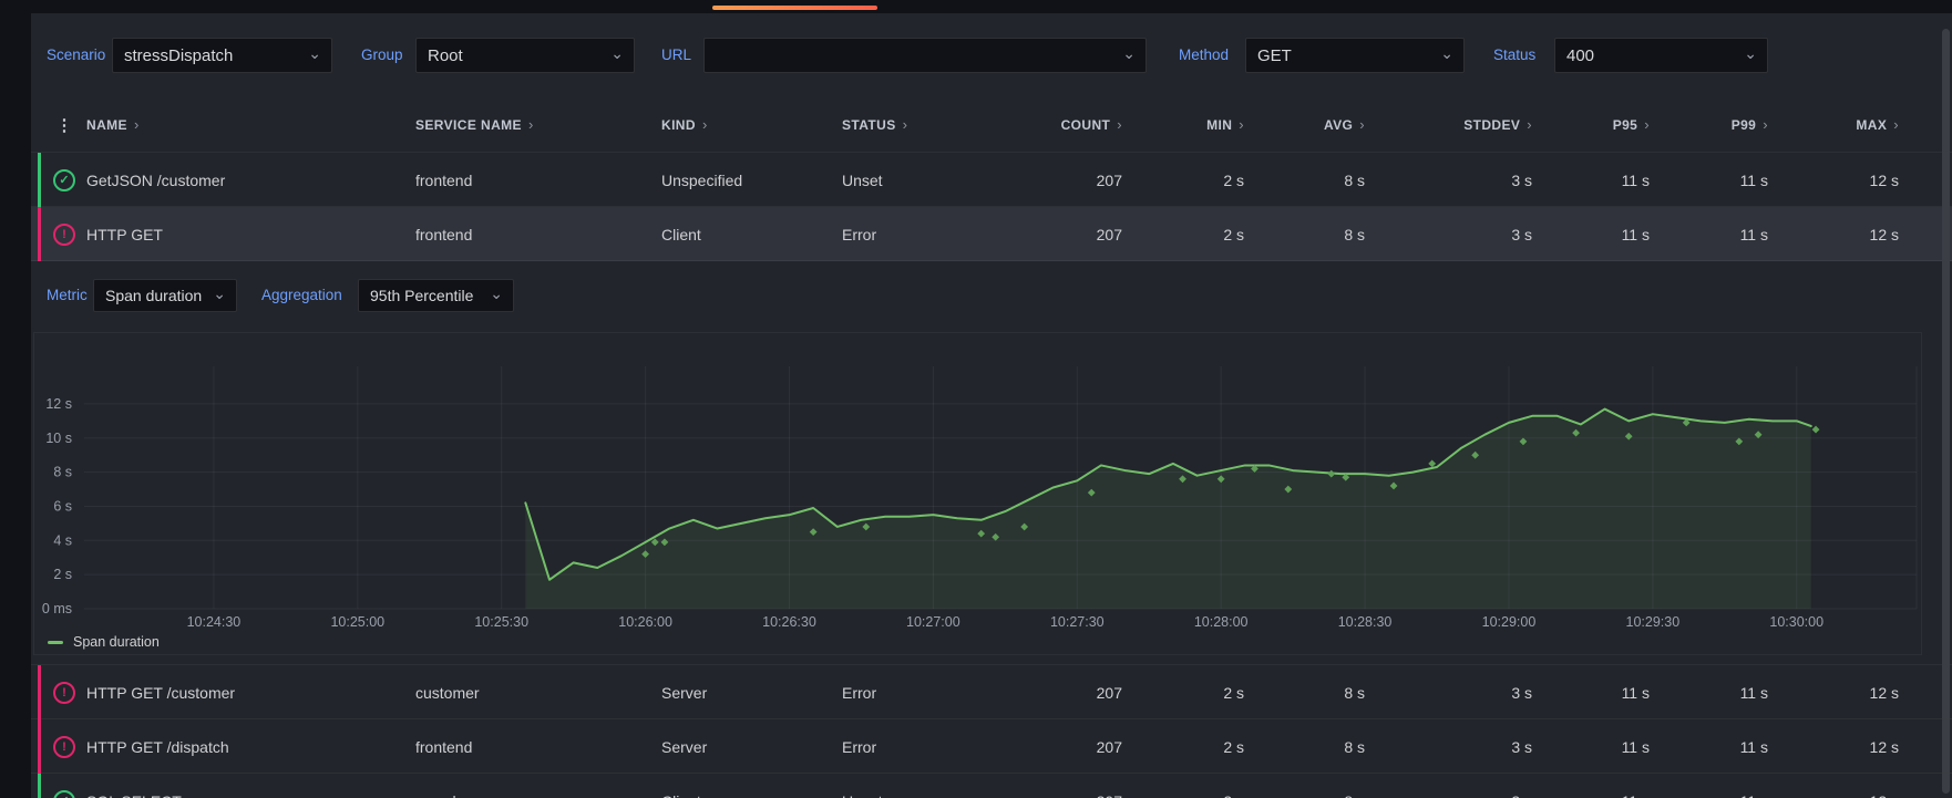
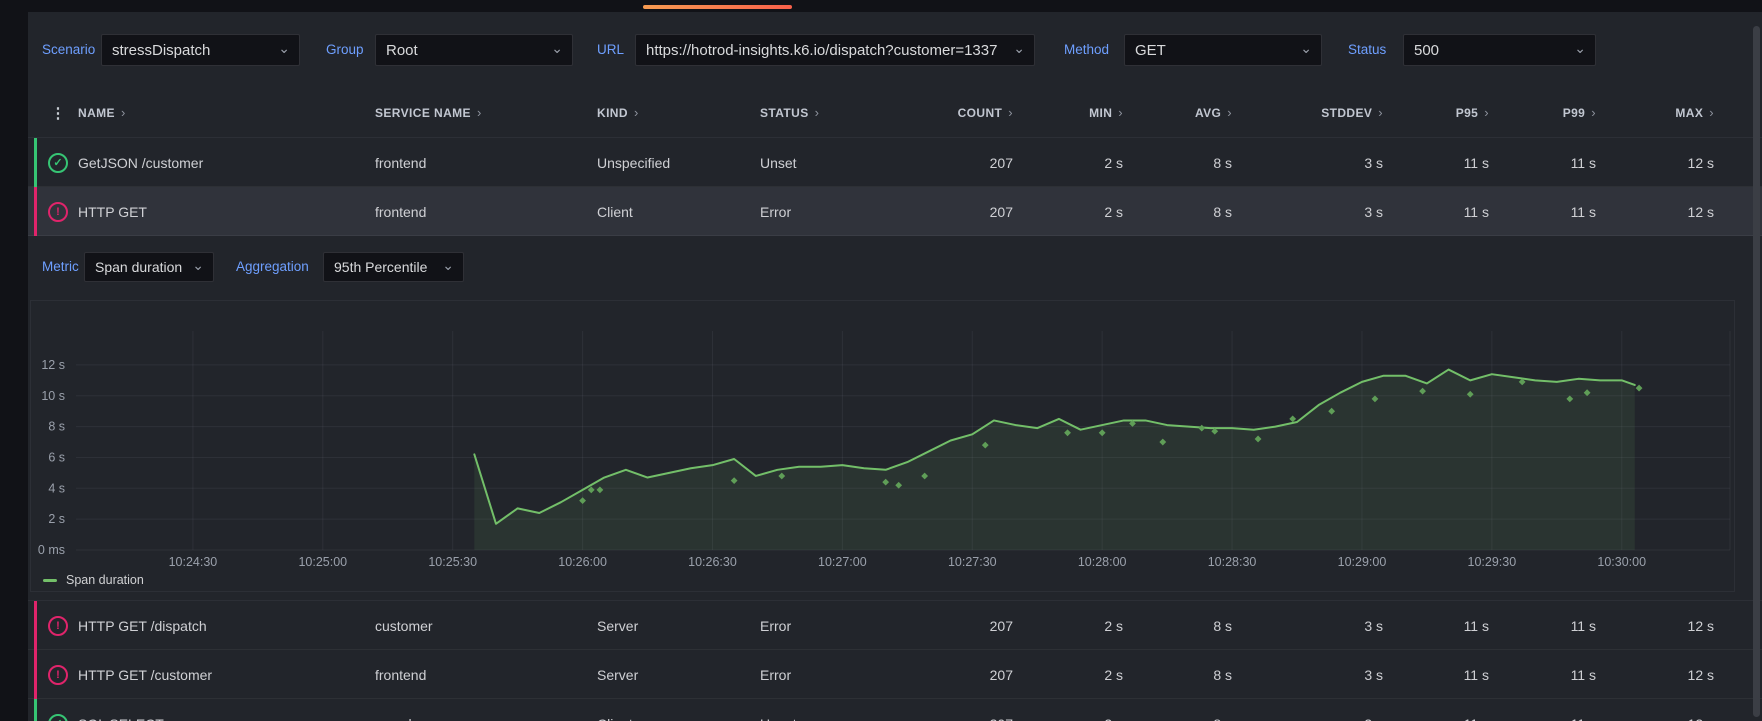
  Scenario
  stressDispatch
  ⌄
  Group
  Root
  ⌄
  URL
+ https://hotrod-insights.k6.io/dispatch?customer=1337
  ⌄
  Method
  GET
  ⌄
  Status
- 400
+ 500
  ⌄
  ⋮
  NAME
  ›
  SERVICE NAME
  ›
  KIND
  ›
  STATUS
  ›
  COUNT
  ›
  MIN
  ›
  AVG
  ›
  STDDEV
  ›
  P95
  ›
  P99
  ›
  MAX
  ›
  ✓
  GetJSON /customer
  frontend
  Unspecified
  Unset
  207
  2 s
  8 s
  3 s
  11 s
  11 s
  12 s
  !
  HTTP GET
  frontend
  Client
  Error
  207
  2 s
  8 s
  3 s
  11 s
  11 s
  12 s
  Metric
  Span duration
  ⌄
  Aggregation
  95th Percentile
  ⌄
  0 ms
  2 s
  4 s
  6 s
  8 s
  10 s
  12 s
  10:24:30
  10:25:00
  10:25:30
  10:26:00
  10:26:30
  10:27:00
  10:27:30
  10:28:00
  10:28:30
  10:29:00
  10:29:30
  10:30:00
  Span duration
  !
- HTTP GET /customer
+ HTTP GET /dispatch
  customer
  Server
  Error
  207
  2 s
  8 s
  3 s
  11 s
  11 s
  12 s
  !
- HTTP GET /dispatch
+ HTTP GET /customer
  frontend
  Server
  Error
  207
  2 s
  8 s
  3 s
  11 s
  11 s
  12 s
